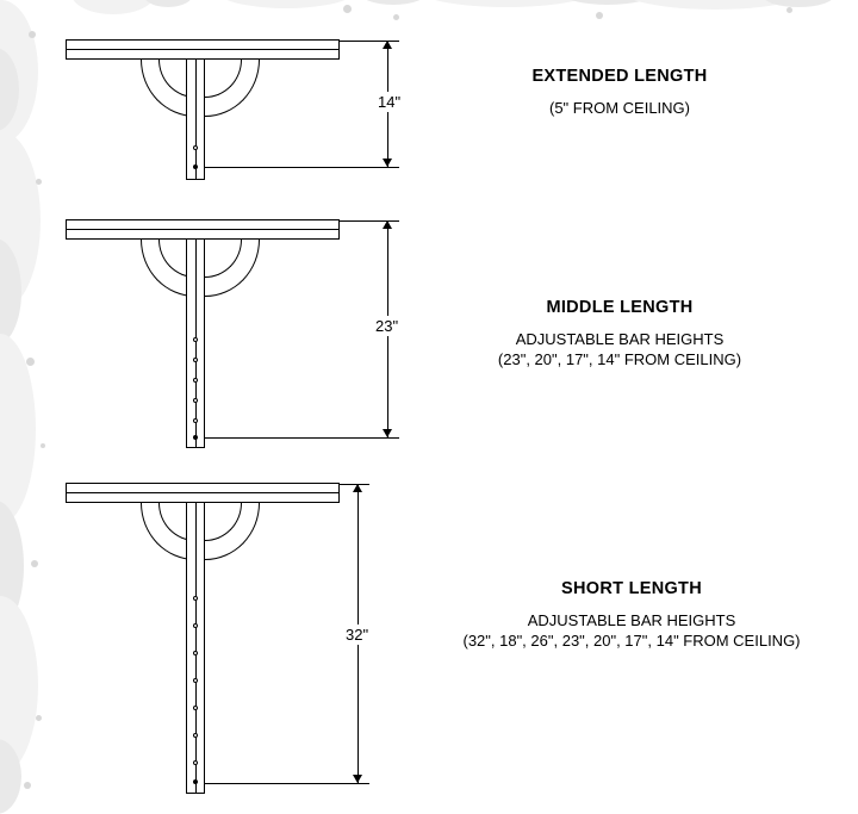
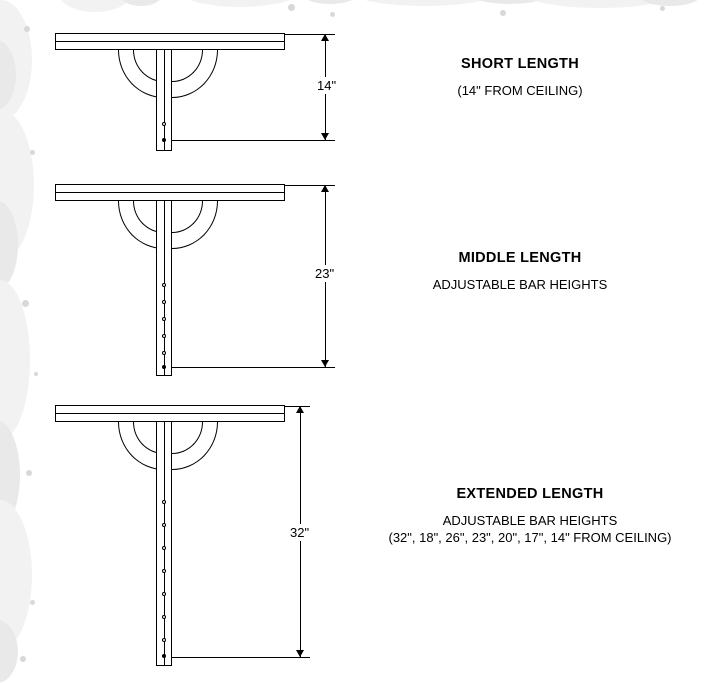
  14"
- EXTENDED LENGTH
+ SHORT LENGTH
- (5" FROM CEILING)
+ (14" FROM CEILING)
  23"
  MIDDLE LENGTH
  ADJUSTABLE BAR HEIGHTS
- (23", 20", 17", 14" FROM CEILING)
  32"
- SHORT LENGTH
+ EXTENDED LENGTH
  ADJUSTABLE BAR HEIGHTS
  (32", 18", 26", 23", 20", 17", 14" FROM CEILING)
